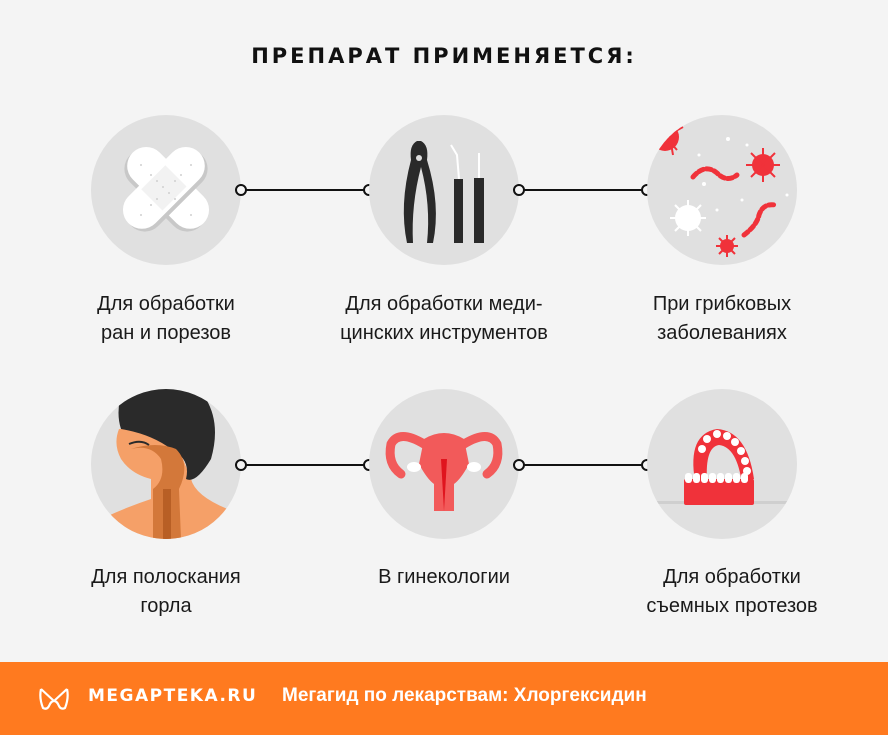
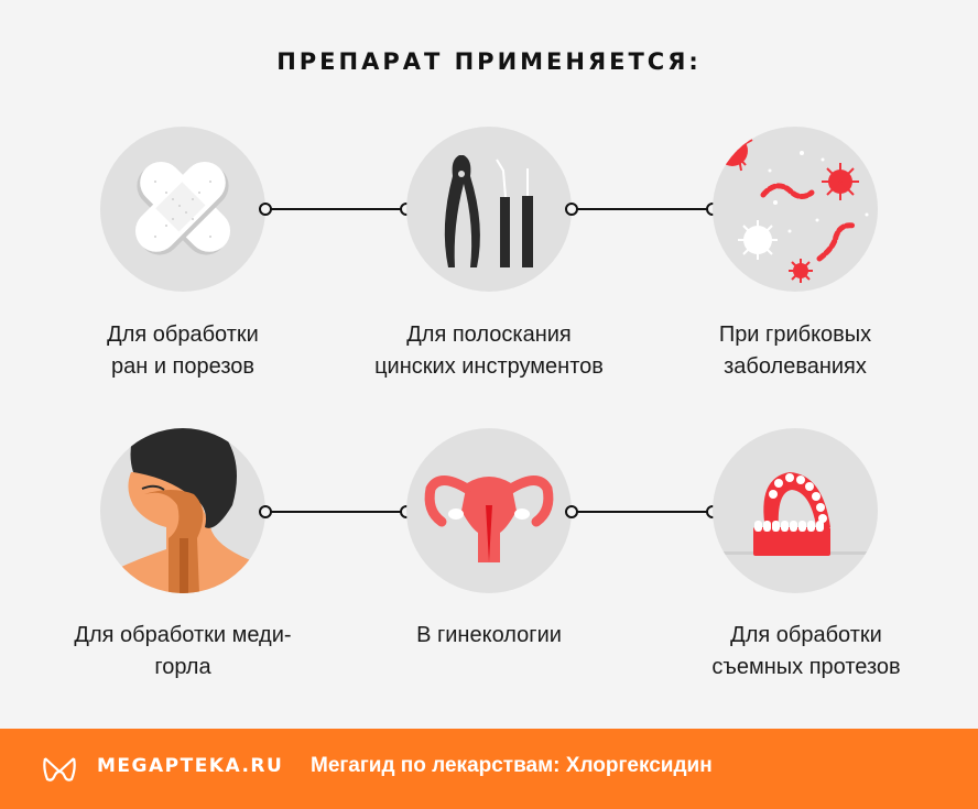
  ПРЕПАРАТ ПРИМЕНЯЕТСЯ:
  Для обработки
  ран и порезов
- Для обработки меди-
+ Для полоскания
  цинских инструментов
  При грибковых
  заболеваниях
- Для полоскания
+ Для обработки меди-
  горла
  В гинекологии
  Для обработки
  съемных протезов
  MEGAPTEKA.RU
  Мегагид по лекарствам: Хлоргексидин
